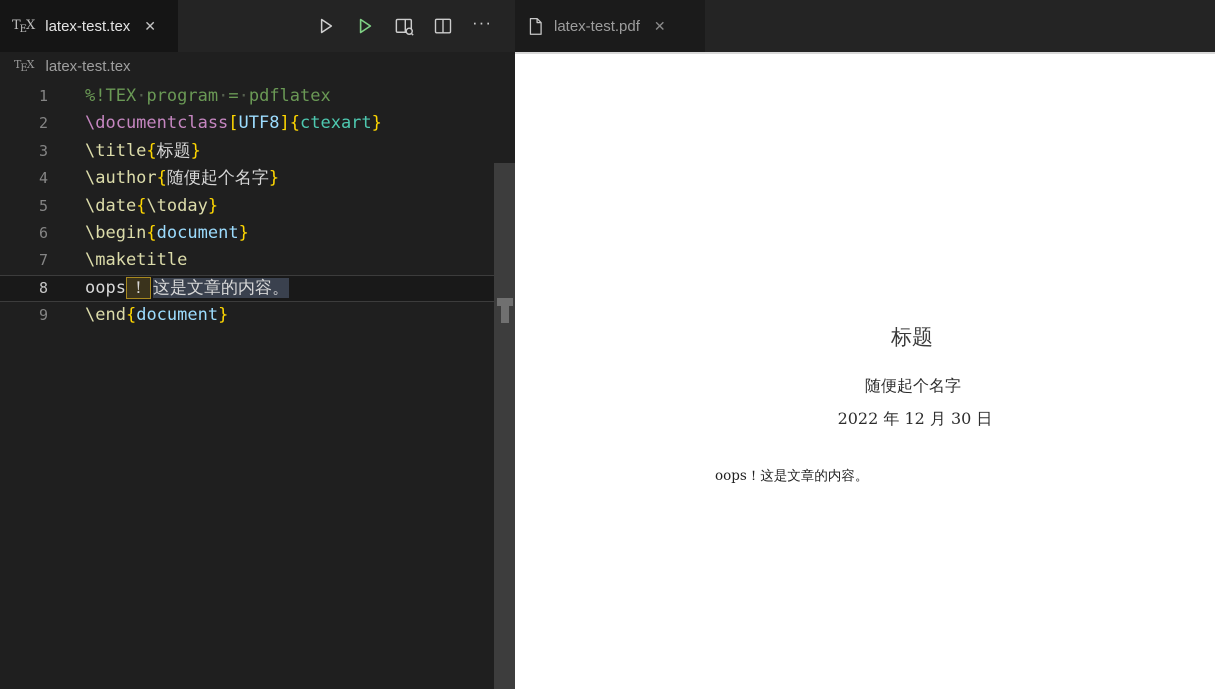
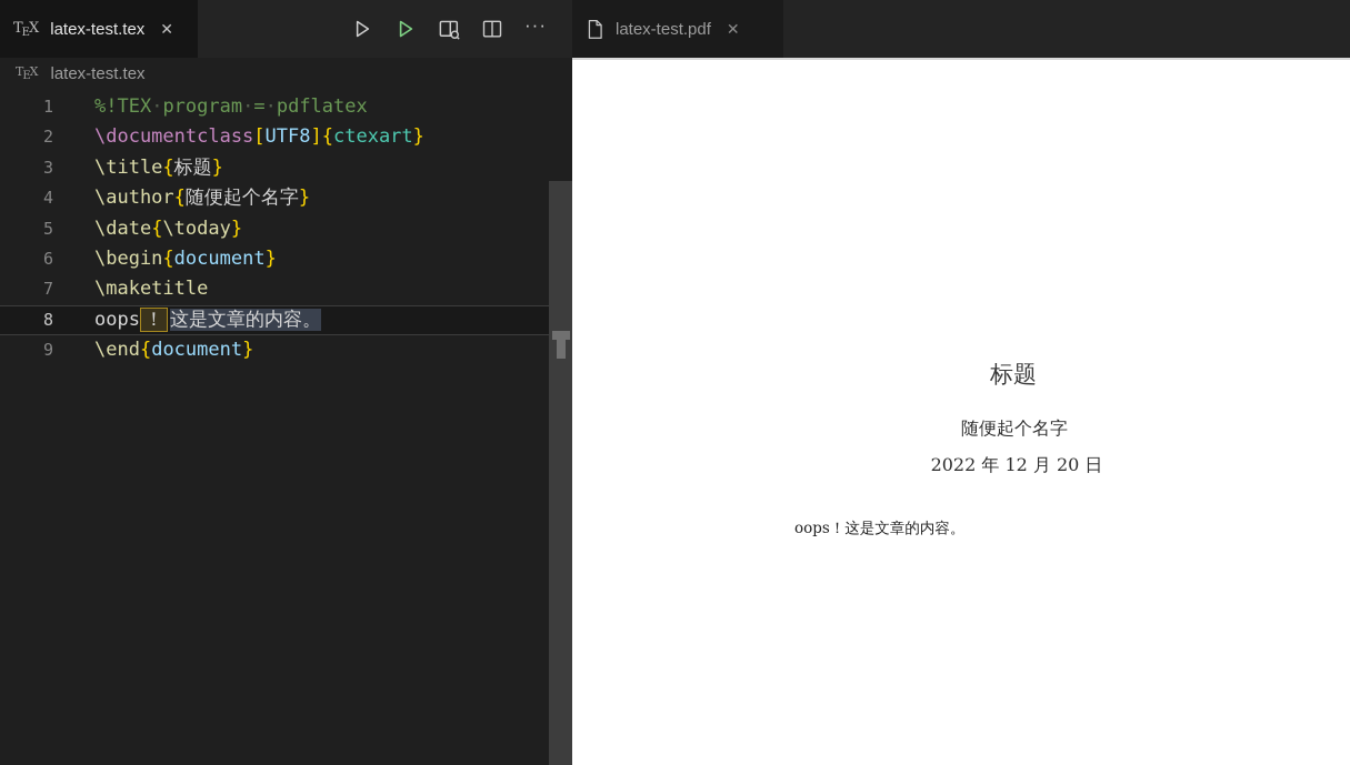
  TEX
  latex-test.tex
  ✕
  ···
  TEX
  latex-test.tex
  1
  %!TEX·program·=·pdflatex
  2
  \documentclass[UTF8]{ctexart}
  3
  \title{标题}
  4
  \author{随便起个名字}
  5
  \date{\today}
  6
  \begin{document}
  7
  \maketitle
  8
  oops ！ 这是文章的内容。
  9
  \end{document}
  latex-test.pdf
  ✕
  标题
  随便起个名字
- 2022 年 12 月 30 日
+ 2022 年 12 月 20 日
  oops！这是文章的内容。
